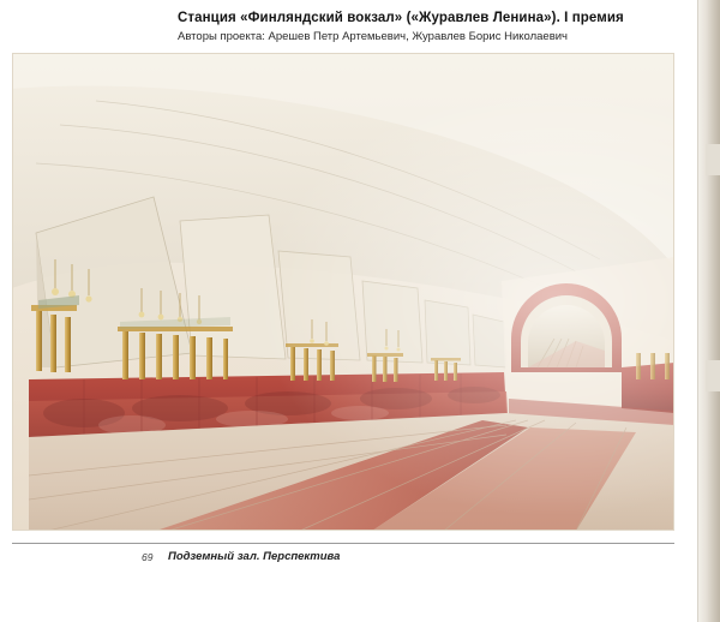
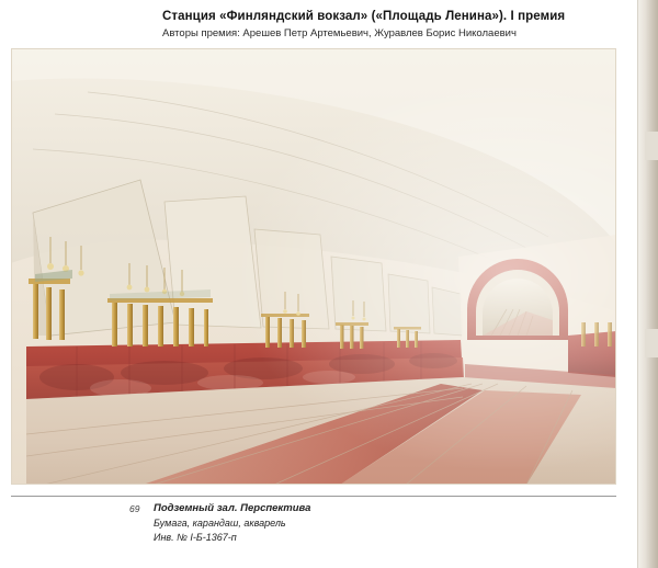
- Станция «Финляндский вокзал» («Журавлев Ленина»). I премия
+ Станция «Финляндский вокзал» («Площадь Ленина»). I премия
- Авторы проекта: Арешев Петр Артемьевич, Журавлев Борис Николаевич
+ Авторы премия: Арешев Петр Артемьевич, Журавлев Борис Николаевич
  69
  Подземный зал. Перспектива
+ Бумага, карандаш, акварель
+ Инв. № I-Б-1367-п
